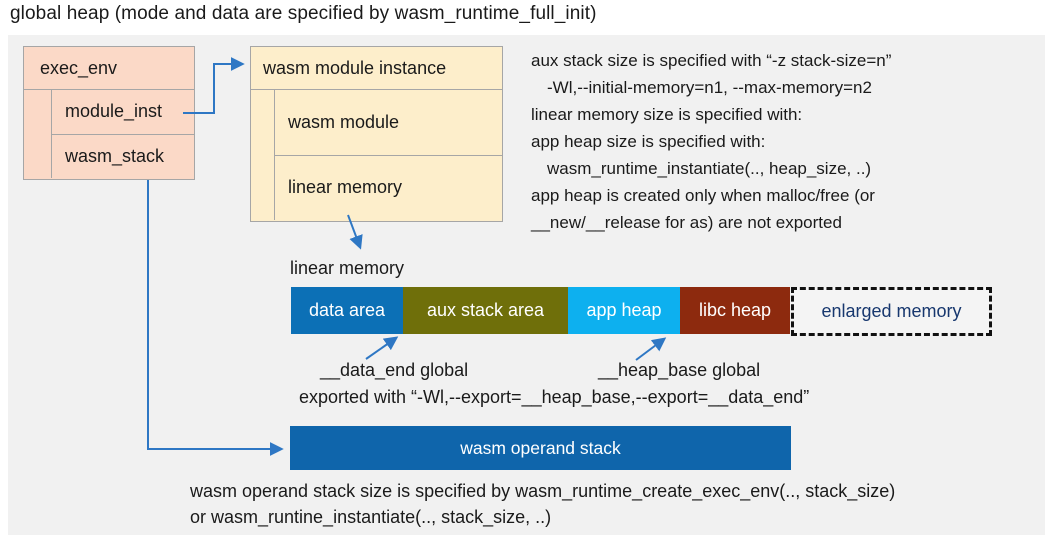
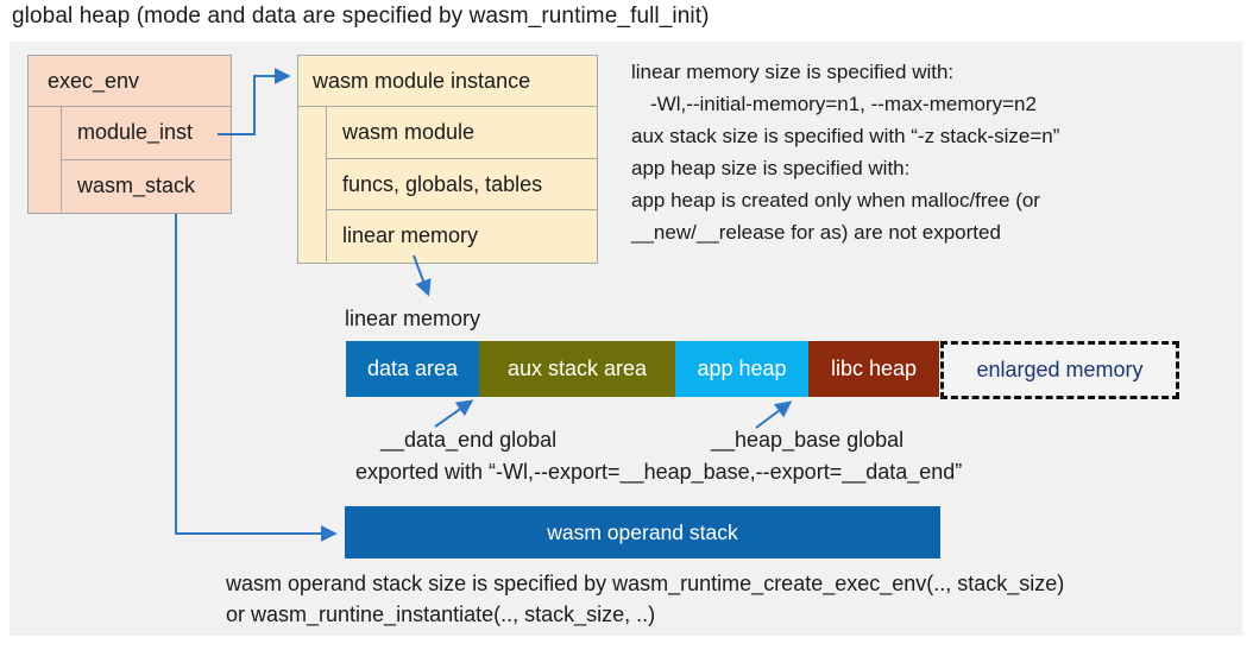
  global heap (mode and data are specified by wasm_runtime_full_init)
  exec_env
  module_inst
  wasm_stack
  wasm module instance
  wasm module
+ funcs, globals, tables
  linear memory
- aux stack size is specified with “-z stack-size=n”
+ linear memory size is specified with:
  -Wl,--initial-memory=n1, --max-memory=n2
- linear memory size is specified with:
+ aux stack size is specified with “-z stack-size=n”
  app heap size is specified with:
- wasm_runtime_instantiate(.., heap_size, ..)
  app heap is created only when malloc/free (or
  __new/__release for as) are not exported
  linear memory
  data area
  aux stack area
  app heap
  libc heap
  enlarged memory
  __data_end global
  __heap_base global
  exported with “-Wl,--export=__heap_base,--export=__data_end”
  wasm operand stack
  wasm operand stack size is specified by wasm_runtime_create_exec_env(.., stack_size)
  or wasm_runtine_instantiate(.., stack_size, ..)
